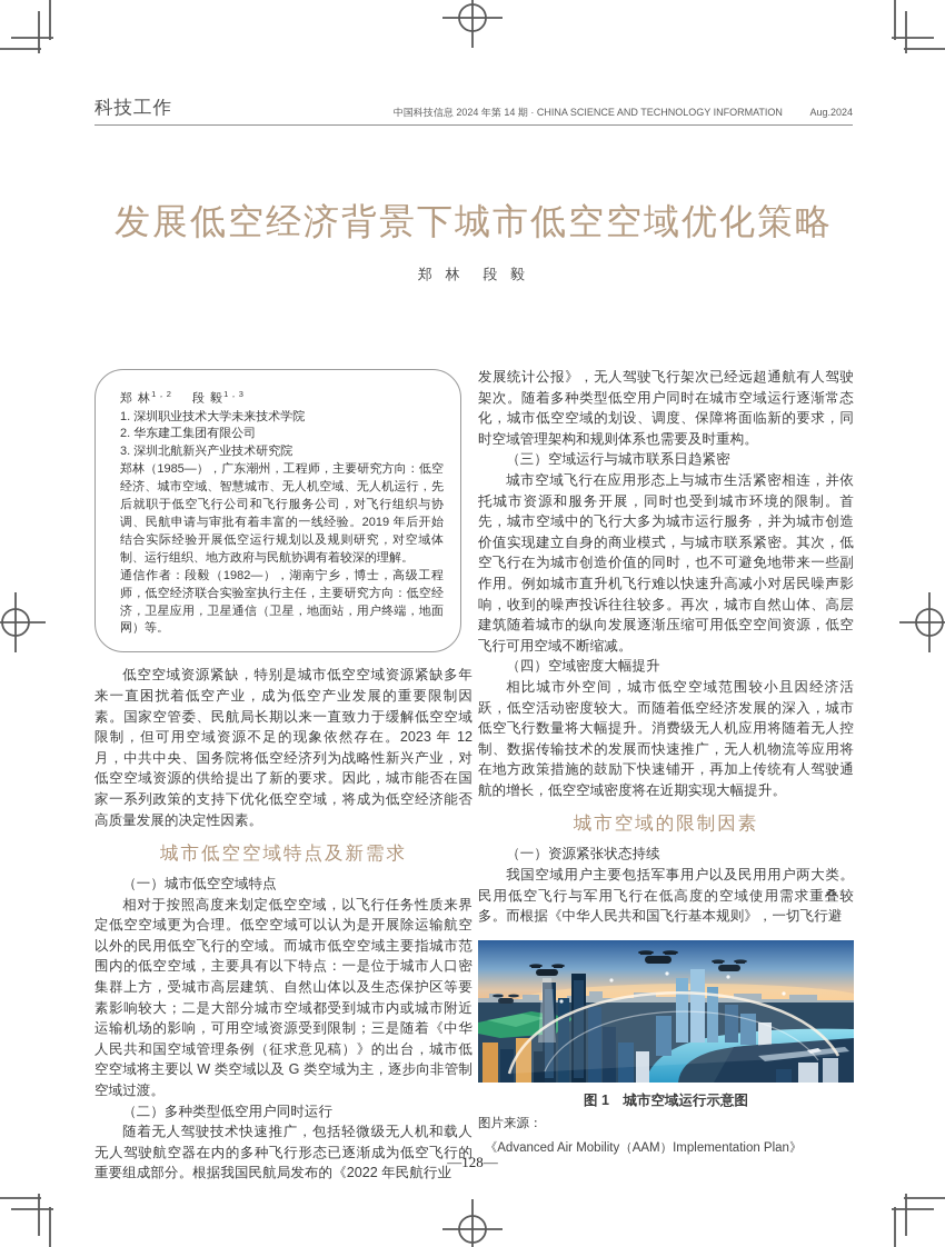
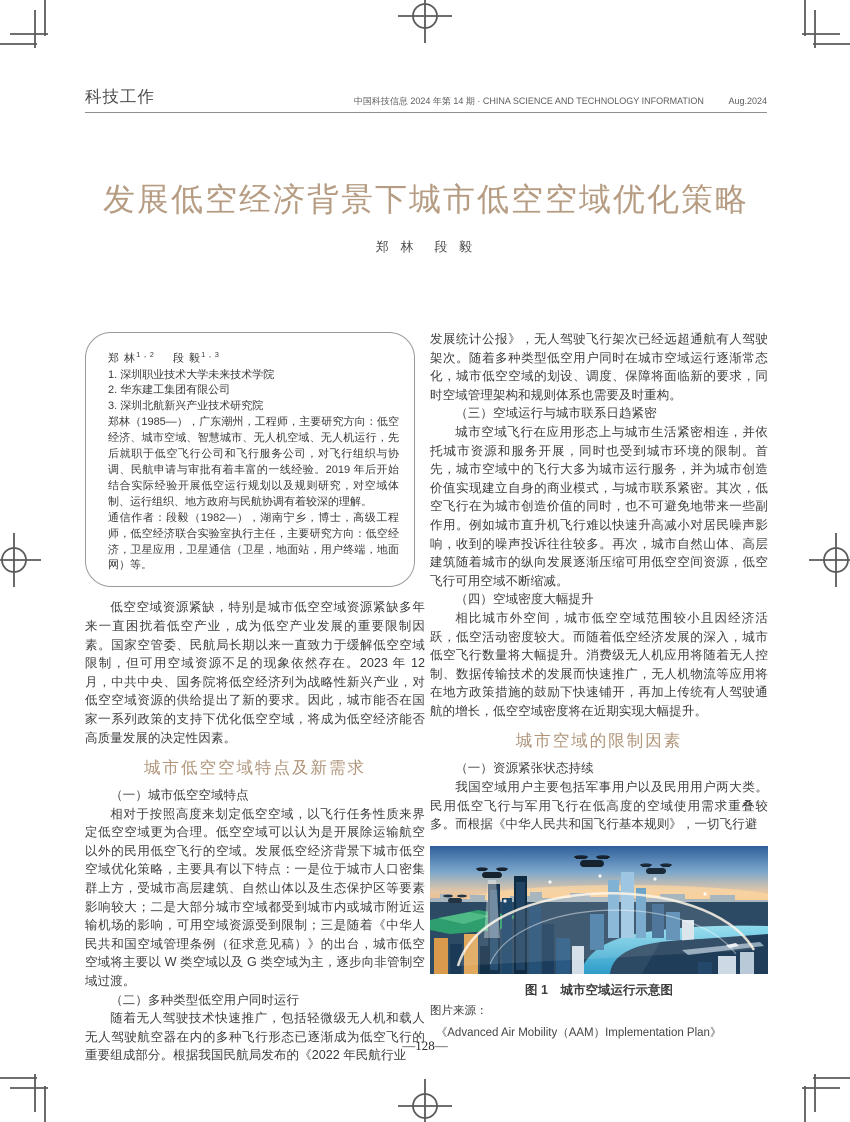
  科技工作
  中国科技信息 2024 年第 14 期 · CHINA SCIENCE AND TECHNOLOGY INFORMATION Aug.2024
  发展低空经济背景下城市低空空域优化策略
  郑 林 段 毅
  郑 林1，2 段 毅1，3
  1. 深圳职业技术大学未来技术学院
  2. 华东建工集团有限公司
  3. 深圳北航新兴产业技术研究院
  郑林（1985—），广东潮州，工程师，主要研究方向：低空经济、城市空域、智慧城市、无人机空域、无人机运行，先后就职于低空飞行公司和飞行服务公司，对飞行组织与协调、民航申请与审批有着丰富的一线经验。2019 年后开始结合实际经验开展低空运行规划以及规则研究，对空域体制、运行组织、地方政府与民航协调有着较深的理解。
  通信作者：段毅（1982—），湖南宁乡，博士，高级工程师，低空经济联合实验室执行主任，主要研究方向：低空经济，卫星应用，卫星通信（卫星，地面站，用户终端，地面网）等。
  低空空域资源紧缺，特别是城市低空空域资源紧缺多年来一直困扰着低空产业，成为低空产业发展的重要限制因素。国家空管委、民航局长期以来一直致力于缓解低空空域限制，但可用空域资源不足的现象依然存在。2023 年 12 月，中共中央、国务院将低空经济列为战略性新兴产业，对低空空域资源的供给提出了新的要求。因此，城市能否在国家一系列政策的支持下优化低空空域，将成为低空经济能否高质量发展的决定性因素。
  城市低空空域特点及新需求
  （一）城市低空空域特点
- 相对于按照高度来划定低空空域，以飞行任务性质来界定低空空域更为合理。低空空域可以认为是开展除运输航空以外的民用低空飞行的空域。而城市低空空域主要指城市范围内的低空空域，主要具有以下特点：一是位于城市人口密集群上方，受城市高层建筑、自然山体以及生态保护区等要素影响较大；二是大部分城市空域都受到城市内或城市附近运输机场的影响，可用空域资源受到限制；三是随着《中华人民共和国空域管理条例（征求意见稿）》的出台，城市低空空域将主要以 W 类空域以及 G 类空域为主，逐步向非管制空域过渡。
+ 相对于按照高度来划定低空空域，以飞行任务性质来界定低空空域更为合理。低空空域可以认为是开展除运输航空以外的民用低空飞行的空域。发展低空经济背景下城市低空空域优化策略，主要具有以下特点：一是位于城市人口密集群上方，受城市高层建筑、自然山体以及生态保护区等要素影响较大；二是大部分城市空域都受到城市内或城市附近运输机场的影响，可用空域资源受到限制；三是随着《中华人民共和国空域管理条例（征求意见稿）》的出台，城市低空空域将主要以 W 类空域以及 G 类空域为主，逐步向非管制空域过渡。
  （二）多种类型低空用户同时运行
  随着无人驾驶技术快速推广，包括轻微级无人机和载人无人驾驶航空器在内的多种飞行形态已逐渐成为低空飞行的重要组成部分。根据我国民航局发布的《2022 年民航行业
  发展统计公报》，无人驾驶飞行架次已经远超通航有人驾驶架次。随着多种类型低空用户同时在城市空域运行逐渐常态化，城市低空空域的划设、调度、保障将面临新的要求，同时空域管理架构和规则体系也需要及时重构。
  （三）空域运行与城市联系日趋紧密
  城市空域飞行在应用形态上与城市生活紧密相连，并依托城市资源和服务开展，同时也受到城市环境的限制。首先，城市空域中的飞行大多为城市运行服务，并为城市创造价值实现建立自身的商业模式，与城市联系紧密。其次，低空飞行在为城市创造价值的同时，也不可避免地带来一些副作用。例如城市直升机飞行难以快速升高减小对居民噪声影响，收到的噪声投诉往往较多。再次，城市自然山体、高层建筑随着城市的纵向发展逐渐压缩可用低空空间资源，低空飞行可用空域不断缩减。
  （四）空域密度大幅提升
  相比城市外空间，城市低空空域范围较小且因经济活跃，低空活动密度较大。而随着低空经济发展的深入，城市低空飞行数量将大幅提升。消费级无人机应用将随着无人控制、数据传输技术的发展而快速推广，无人机物流等应用将在地方政策措施的鼓励下快速铺开，再加上传统有人驾驶通航的增长，低空空域密度将在近期实现大幅提升。
  城市空域的限制因素
  （一）资源紧张状态持续
  我国空域用户主要包括军事用户以及民用用户两大类。民用低空飞行与军用飞行在低高度的空域使用需求重叠较多。而根据《中华人民共和国飞行基本规则》，一切飞行避
  图 1 城市空域运行示意图
  图片来源：
  《Advanced Air Mobility（AAM）Implementation Plan》
  —128—
